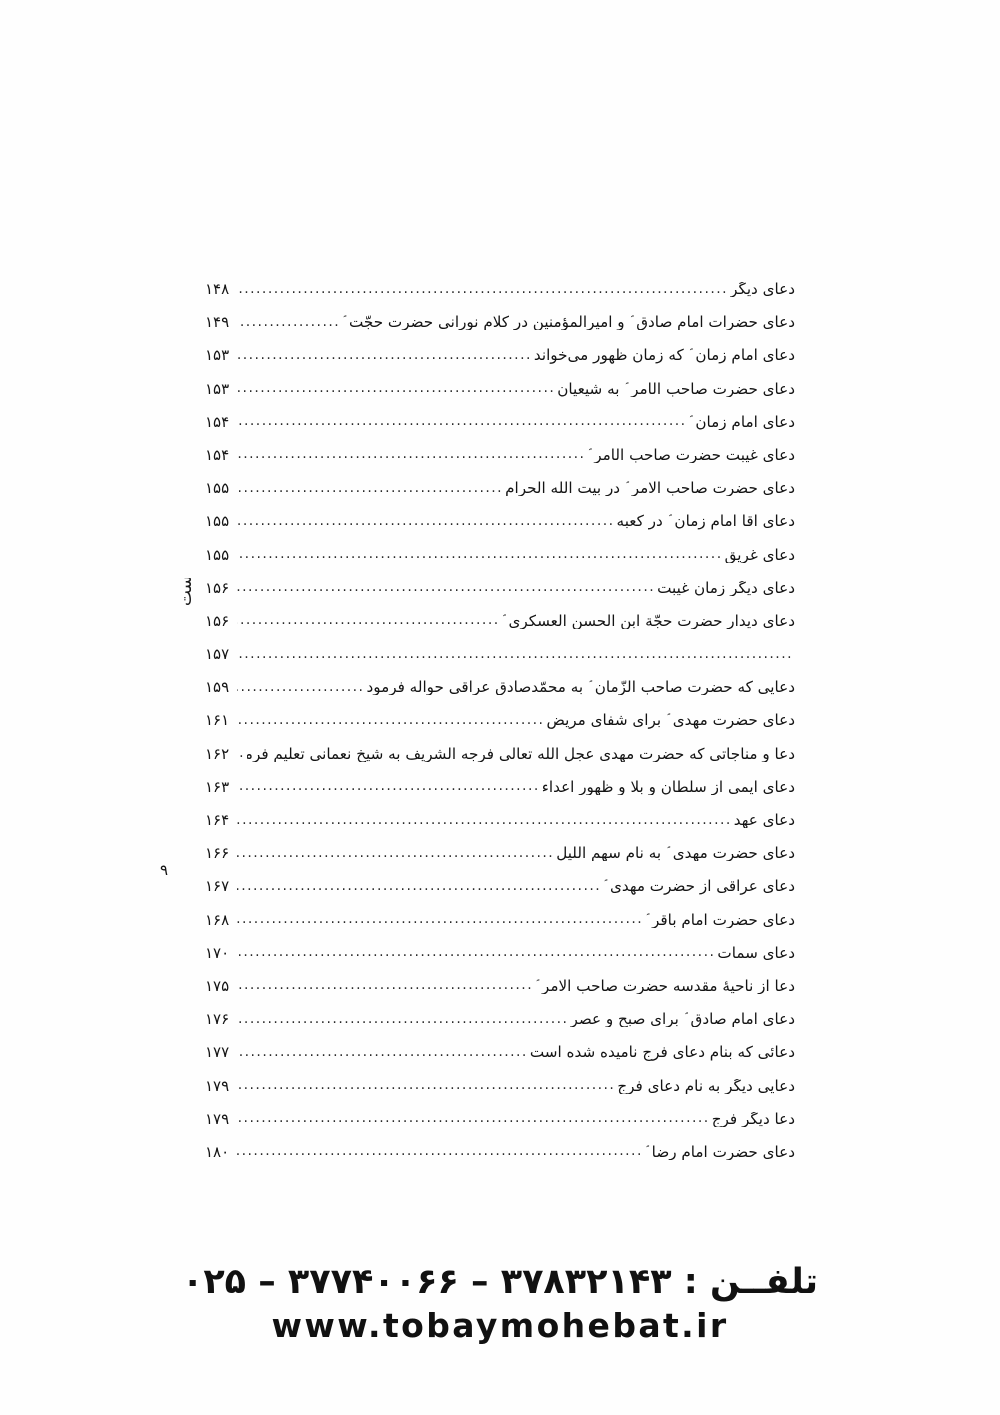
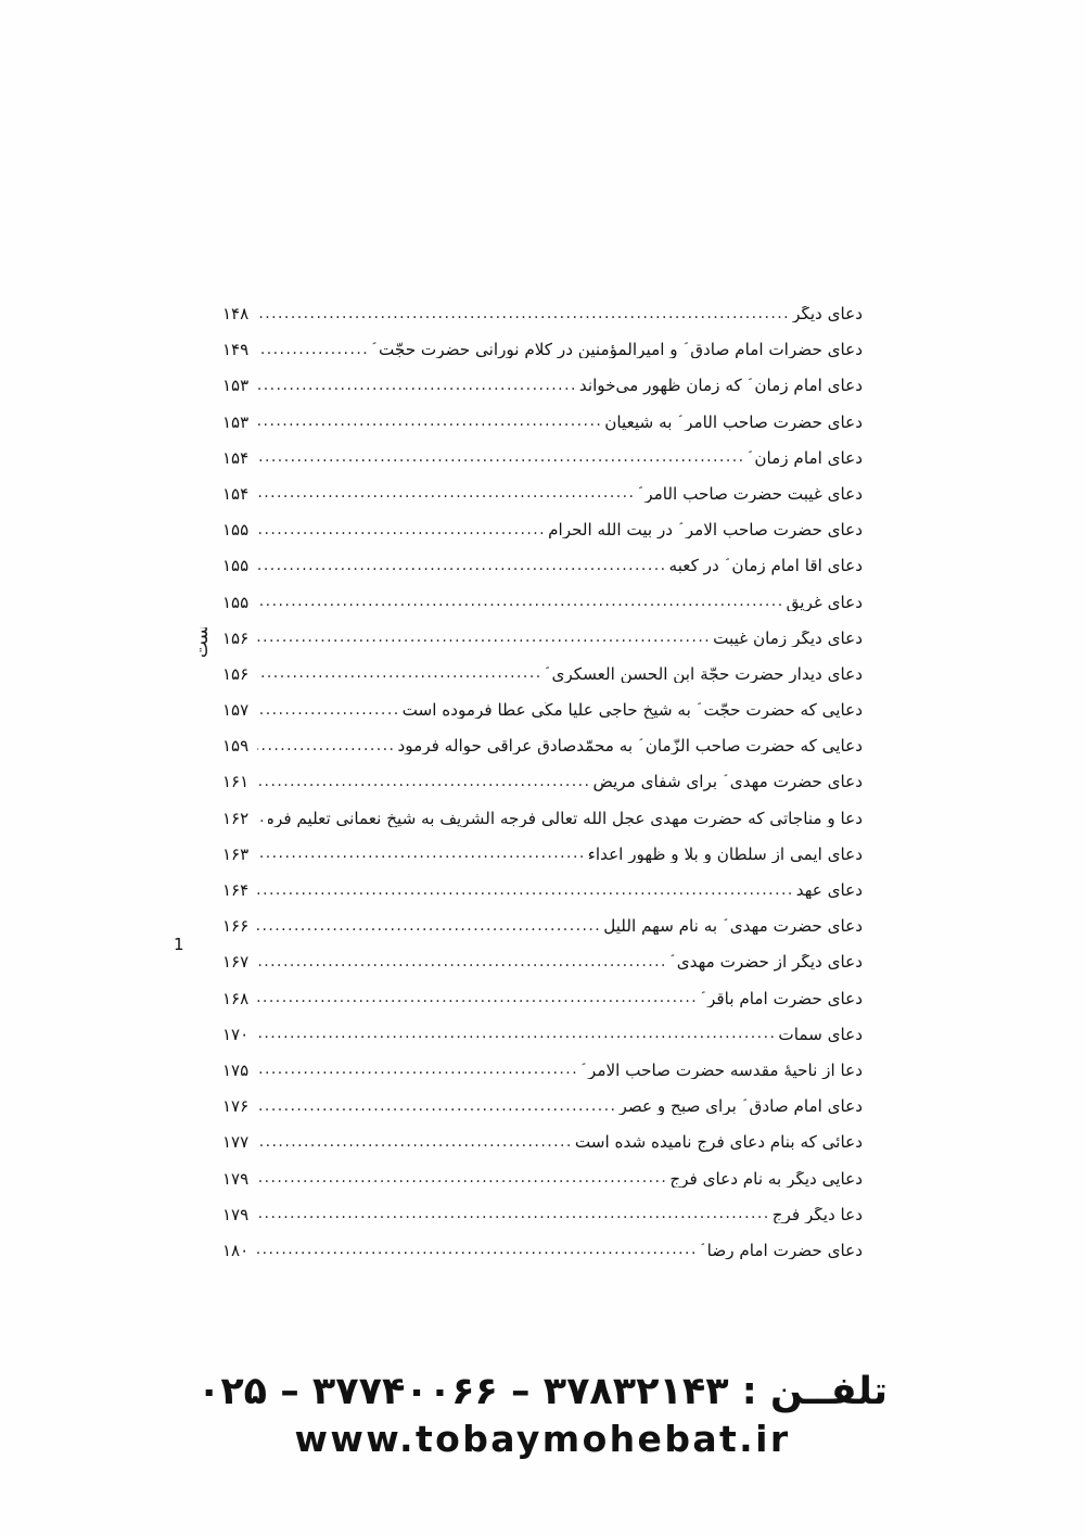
- ۹
+ 1
  دعای دیگر
  ۱۴۸
  دعای حضرات امام صادق و امیرالمؤمنین در کلام نورانی حضرت حجّت
  ۱۴۹
  دعای امام زمان که زمان ظهور می‌خواند
  ۱۵۳
  دعای حضرت صاحب الأمر به شیعیان
  ۱۵۳
  دعای امام زمان
  ۱۵۴
  دعای غیبت حضرت صاحب الأمر
  ۱۵۴
  دعای حضرت صاحب الامر در بیت الله الحرام
  ۱۵۵
  دعای آقا امام زمان در کعبه
  ۱۵۵
  دعای غریق
  ۱۵۵
  دعای دیگر زمان غیبت
  ۱۵۶
  دعای دیدار حضرت حجّة ابن الحسن العسکری
  ۱۵۶
+ دعایی که حضرت حجّت به شیخ حاجی علیا مکّی عطا فرموده است
  ۱۵۷
  دعایی که حضرت صاحب الزّمان به محمّدصادق عراقی حواله فرمود
  ۱۵۹
  دعای حضرت مهدی برای شفای مریض
  ۱۶۱
  دعا و مناجاتی که حضرت مهدی عجل الله تعالی فرجه الشریف به شیخ نعمانی تعلیم فرم
  ۱۶۲
  دعای ایمی از سلطان و بلا و ظهور اعداء
  ۱۶۳
  دعای عهد
  ۱۶۴
  دعای حضرت مهدی به نام سهم اللیل
  ۱۶۶
- دعای عراقی از حضرت مهدی
+ دعای دیگر از حضرت مهدی
  ۱۶۷
  دعای حضرت امام باقر
  ۱۶۸
  دعای سمات
  ۱۷۰
  دعا از ناحیهٔ مقدسه حضرت صاحب الامر
  ۱۷۵
  دعای امام صادق برای صبح و عصر
  ۱۷۶
  دعائی که بنام دعای فرج نامیده شده است
  ۱۷۷
  دعایی دیگر به نام دعای فرج
  ۱۷۹
  دعا دیگر فرج
  ۱۷۹
  دعای حضرت امام رضا
  ۱۸۰
  تلفــن : ۳۷۸۳۲۱۴۳ – ۳۷۷۴۰۰۶۶ – ۰۲۵
  www.tobaymohebat.ir
